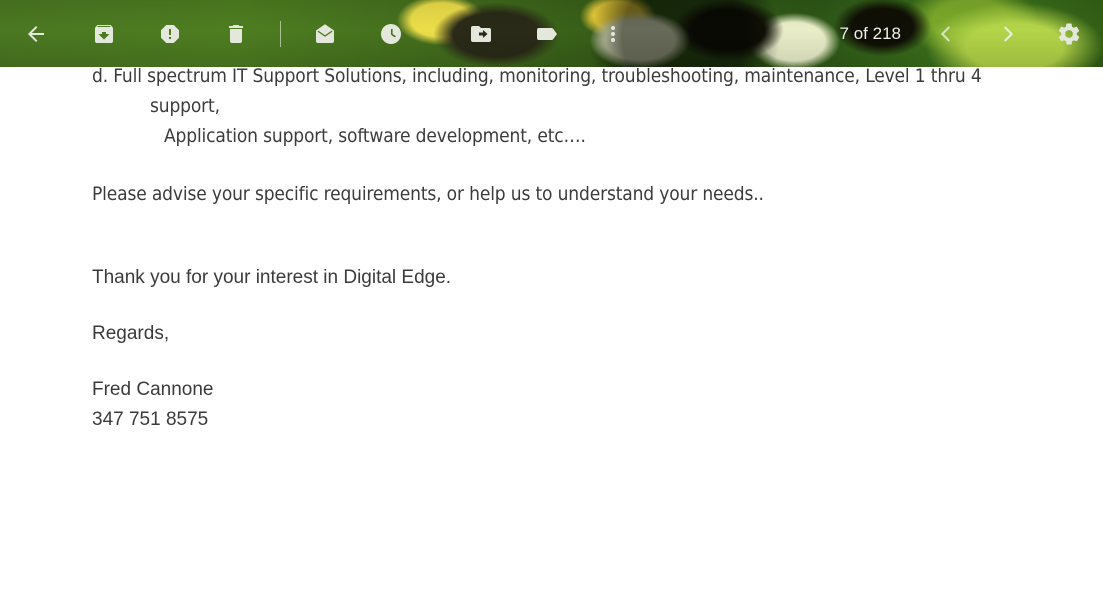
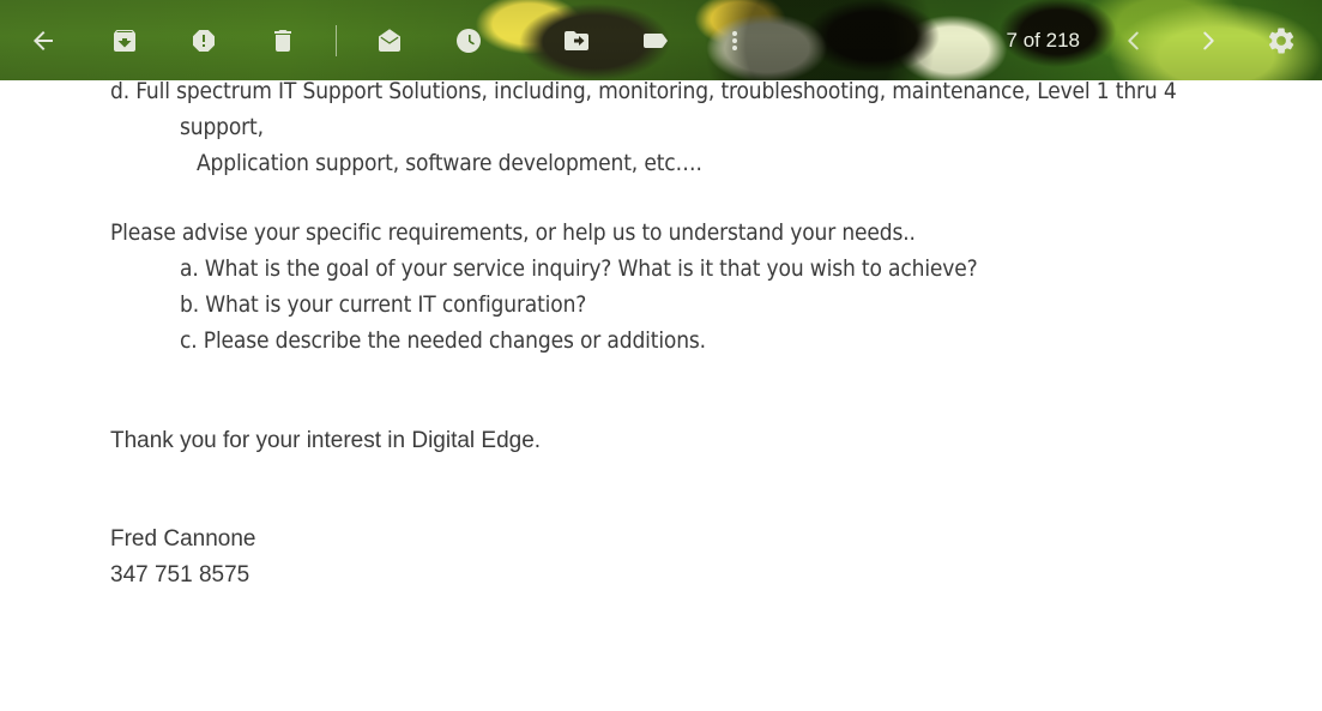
  d. Full spectrum IT Support Solutions, including, monitoring, troubleshooting, maintenance, Level 1 thru 4
  support,
  Application support, software development, etc….
  Please advise your specific requirements, or help us to understand your needs..
+ a. What is the goal of your service inquiry? What is it that you wish to achieve?
+ b. What is your current IT configuration?
+ c. Please describe the needed changes or additions.
  Thank you for your interest in Digital Edge.
- Regards,
  Fred Cannone
  347 751 8575
  7 of 218
